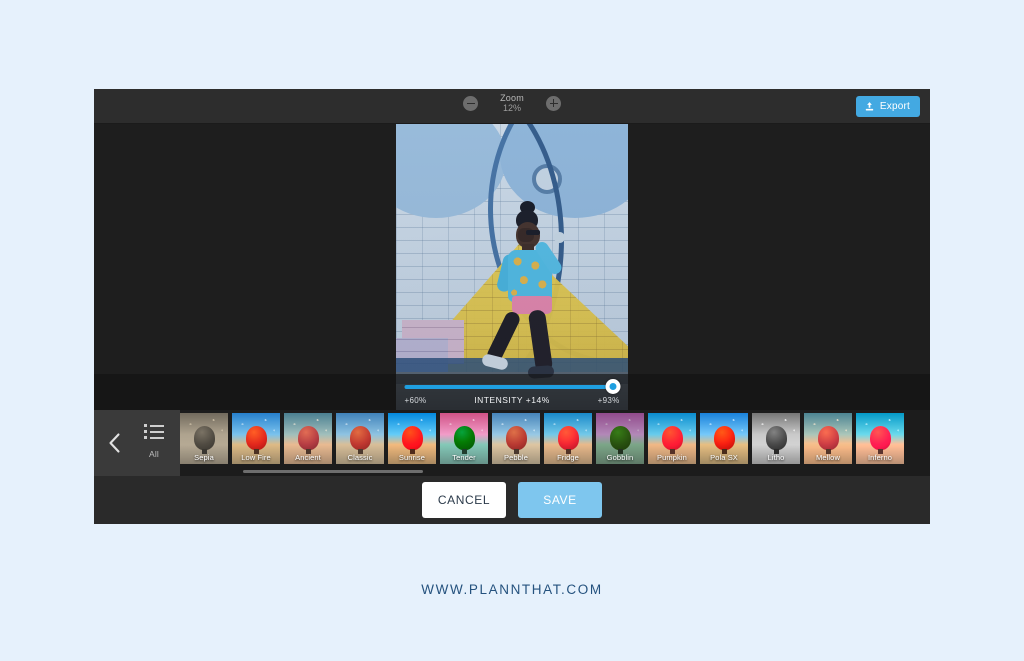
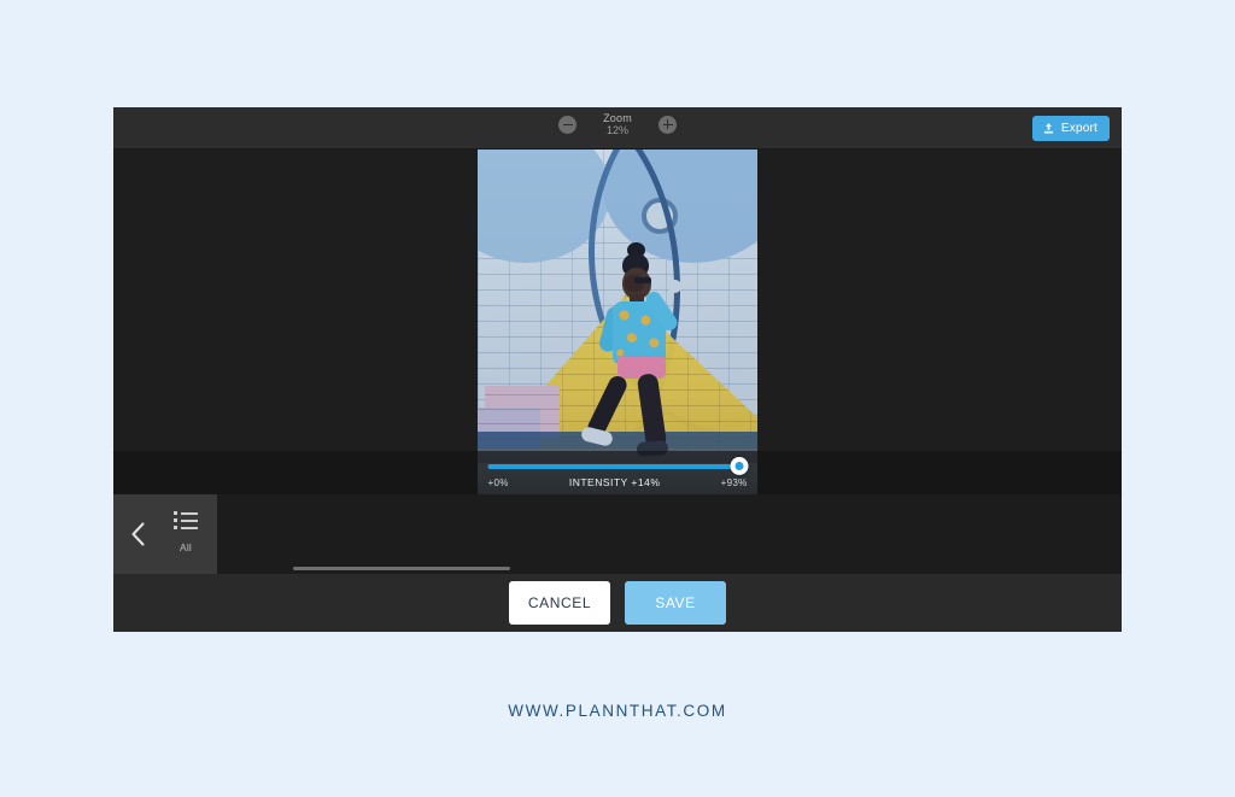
  Zoom
  12%
  Export
- +60%
+ +0%
  INTENSITY +14%
  +93%
- Sepia
- Low Fire
- Ancient
- Classic
- Sunrise
- Tender
- Pebble
- Fridge
- Gobblin
- Pumpkin
- Pola SX
- Litho
- Mellow
- Inferno
  All
  CANCEL
  SAVE
  WWW.PLANNTHAT.COM
